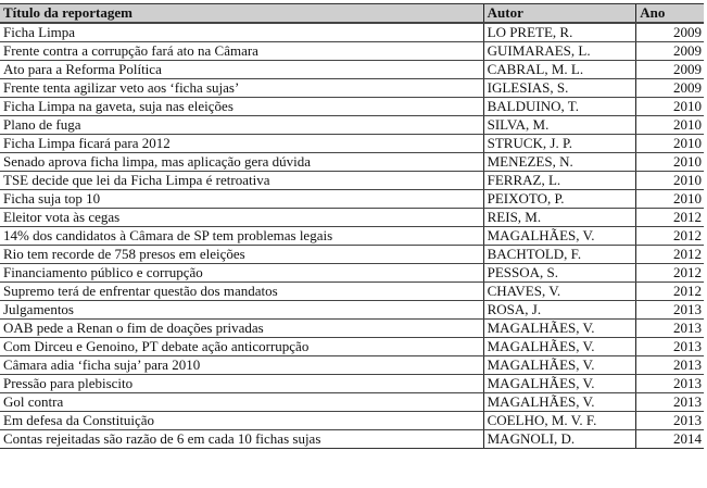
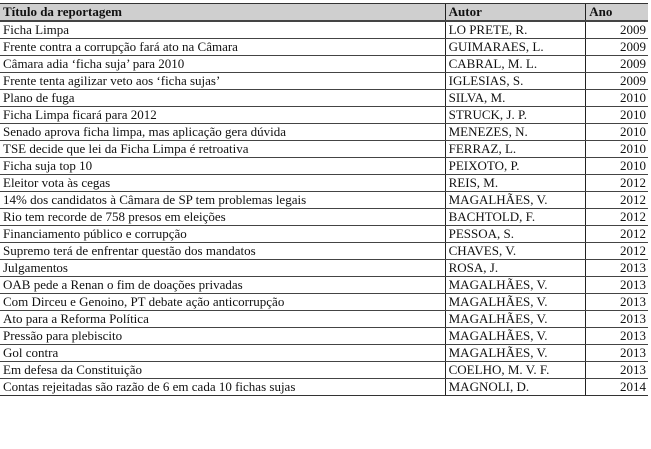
  Título da reportagem	Autor	Ano
  Ficha Limpa	LO PRETE, R.	2009
  Frente contra a corrupção fará ato na Câmara	GUIMARAES, L.	2009
- Ato para a Reforma Política	CABRAL, M. L.	2009
+ Câmara adia ‘ficha suja’ para 2010	CABRAL, M. L.	2009
  Frente tenta agilizar veto aos ‘ficha sujas’	IGLESIAS, S.	2009
- Ficha Limpa na gaveta, suja nas eleições	BALDUINO, T.	2010
  Plano de fuga	SILVA, M.	2010
  Ficha Limpa ficará para 2012	STRUCK, J. P.	2010
  Senado aprova ficha limpa, mas aplicação gera dúvida	MENEZES, N.	2010
  TSE decide que lei da Ficha Limpa é retroativa	FERRAZ, L.	2010
  Ficha suja top 10	PEIXOTO, P.	2010
  Eleitor vota às cegas	REIS, M.	2012
  14% dos candidatos à Câmara de SP tem problemas legais	MAGALHÃES, V.	2012
  Rio tem recorde de 758 presos em eleições	BACHTOLD, F.	2012
  Financiamento público e corrupção	PESSOA, S.	2012
  Supremo terá de enfrentar questão dos mandatos	CHAVES, V.	2012
  Julgamentos	ROSA, J.	2013
  OAB pede a Renan o fim de doações privadas	MAGALHÃES, V.	2013
  Com Dirceu e Genoino, PT debate ação anticorrupção	MAGALHÃES, V.	2013
- Câmara adia ‘ficha suja’ para 2010	MAGALHÃES, V.	2013
+ Ato para a Reforma Política	MAGALHÃES, V.	2013
  Pressão para plebiscito	MAGALHÃES, V.	2013
  Gol contra	MAGALHÃES, V.	2013
  Em defesa da Constituição	COELHO, M. V. F.	2013
  Contas rejeitadas são razão de 6 em cada 10 fichas sujas	MAGNOLI, D.	2014
